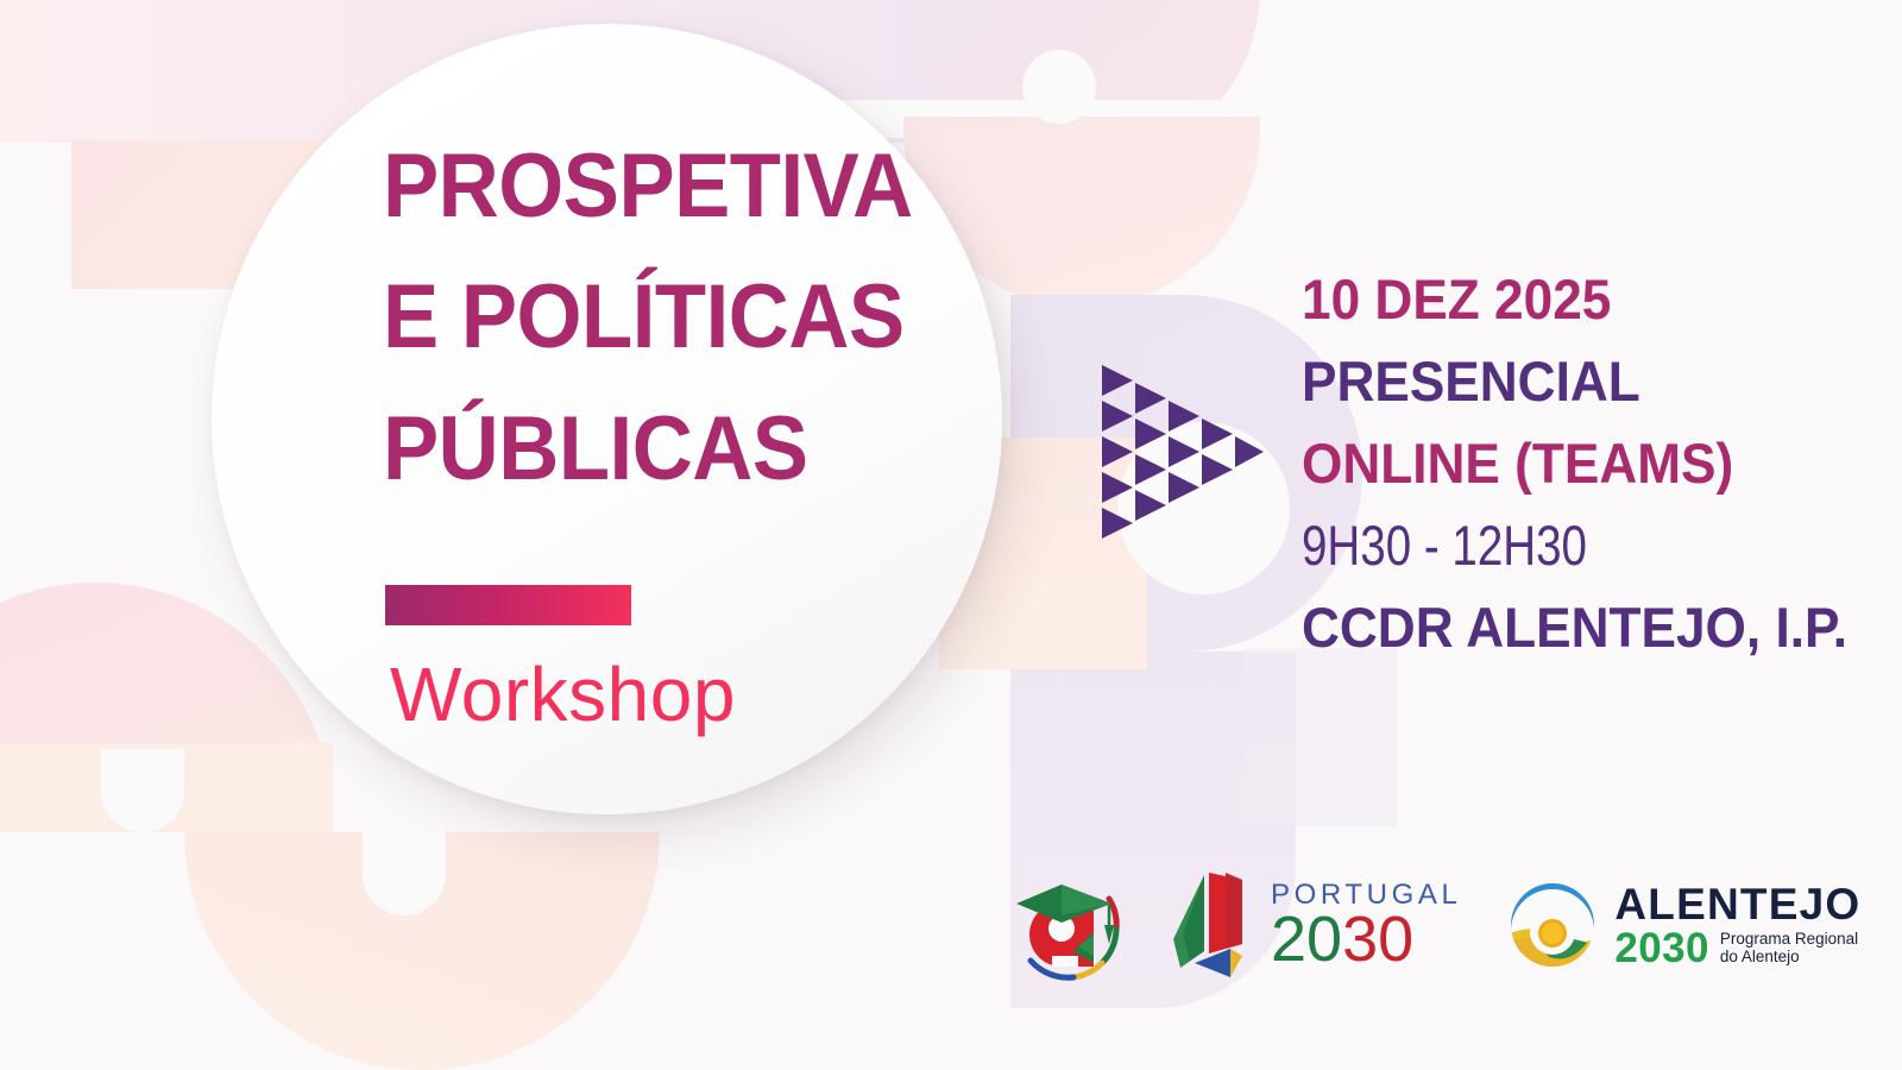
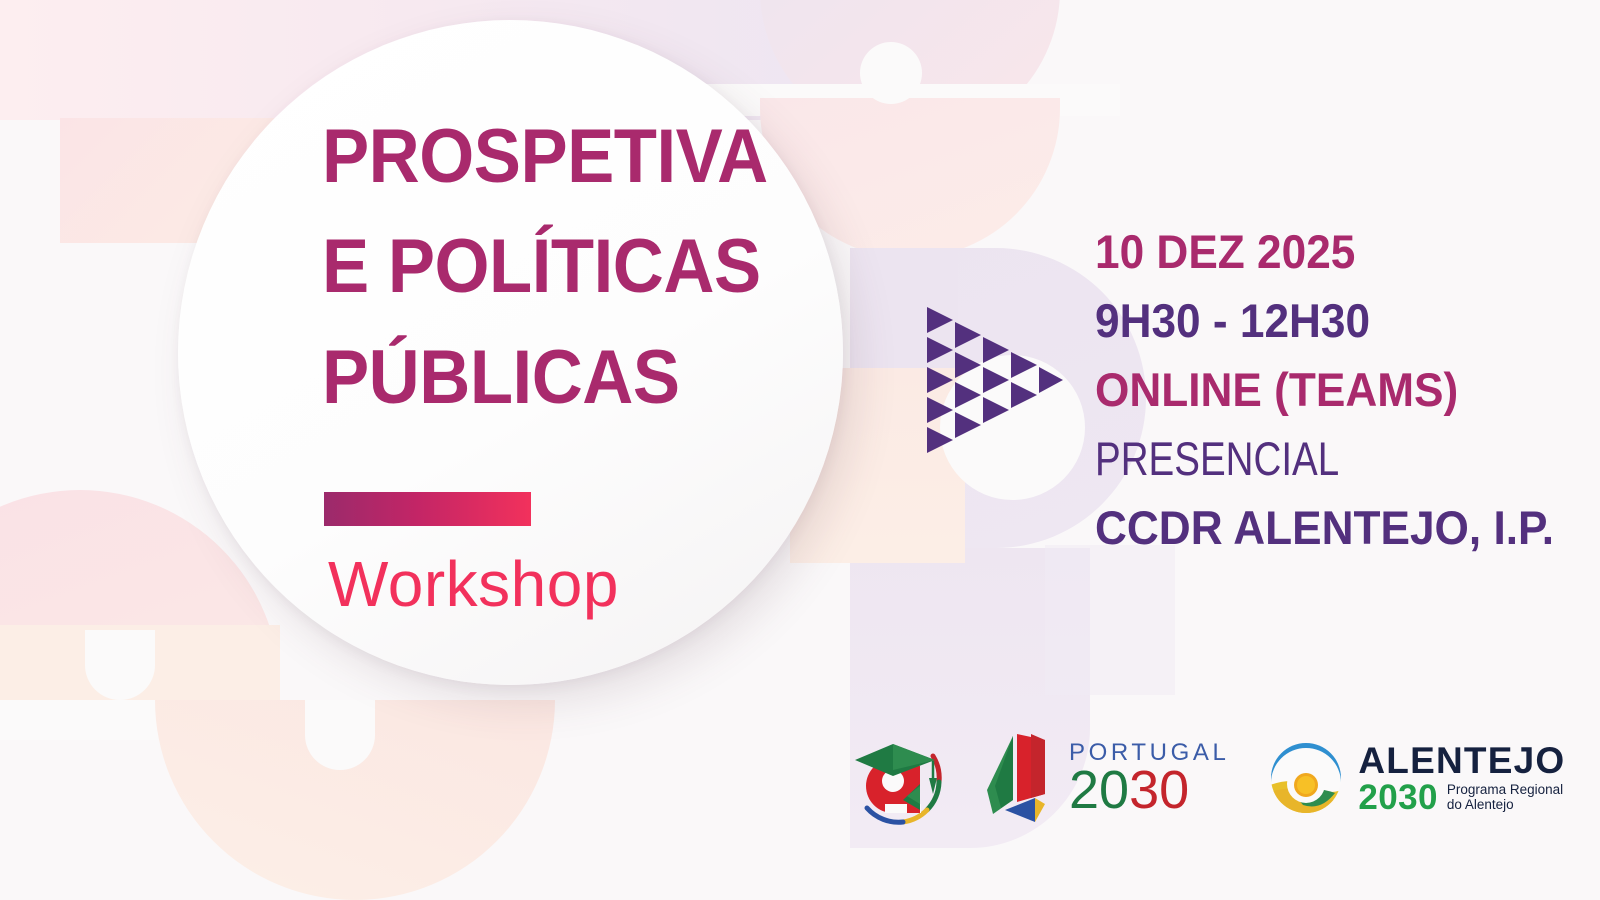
  PROSPETIVA
  E POLÍTICAS
  PÚBLICAS
  Workshop
  10 DEZ 2025
- PRESENCIAL
+ 9H30 - 12H30
  ONLINE (TEAMS)
- 9H30 - 12H30
+ PRESENCIAL
  CCDR ALENTEJO, I.P.
  PORTUGAL
  2030
  ALENTEJO
  2030
  Programa Regional
  do Alentejo
